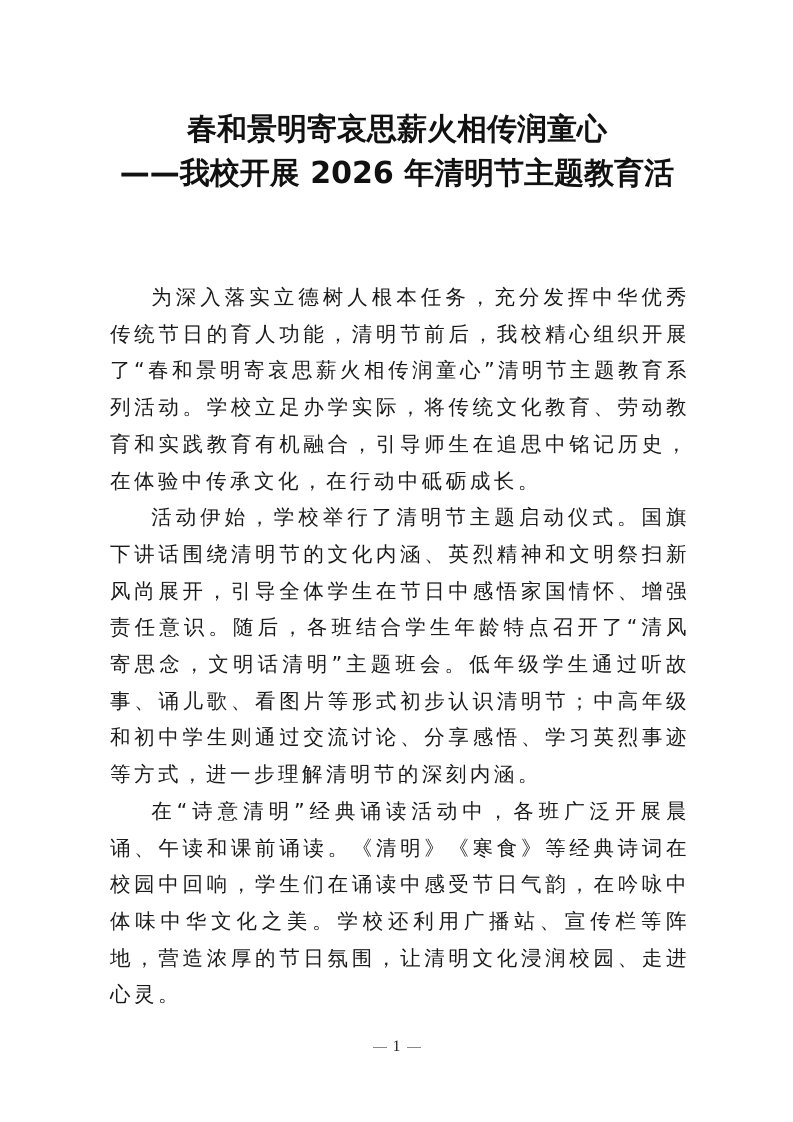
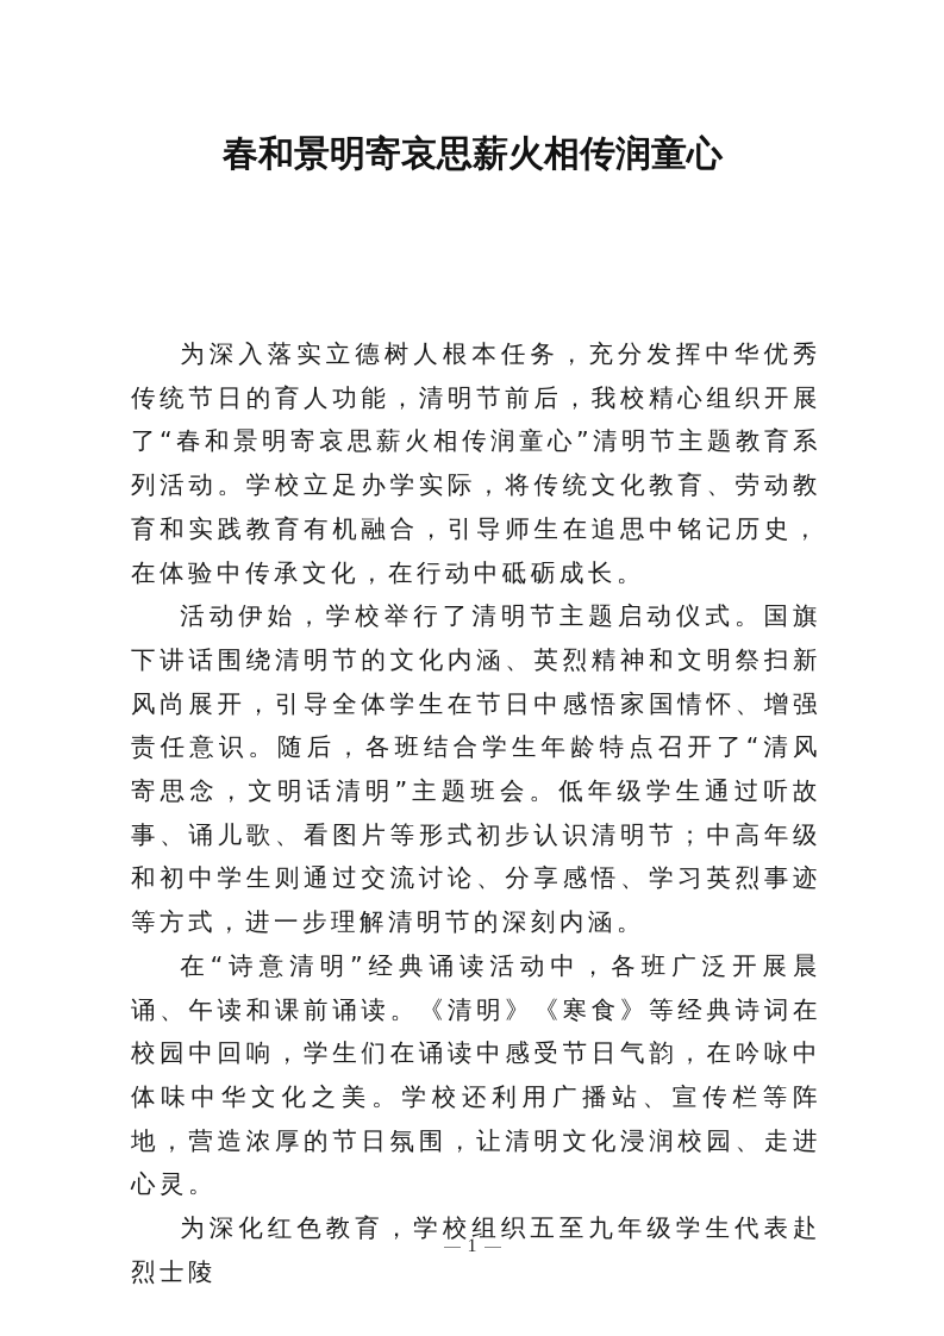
  春和景明寄哀思薪火相传润童心
- ——我校开展 2026 年清明节主题教育活
  为深入落实立德树人根本任务，充分发挥中华优秀传统节日的育人功能，清明节前后，我校精心组织开展了“春和景明寄哀思薪火相传润童心”清明节主题教育系列活动。学校立足办学实际，将传统文化教育、劳动教育和实践教育有机融合，引导师生在追思中铭记历史，在体验中传承文化，在行动中砥砺成长。
  活动伊始，学校举行了清明节主题启动仪式。国旗下讲话围绕清明节的文化内涵、英烈精神和文明祭扫新风尚展开，引导全体学生在节日中感悟家国情怀、增强责任意识。随后，各班结合学生年龄特点召开了“清风寄思念，文明话清明”主题班会。低年级学生通过听故事、诵儿歌、看图片等形式初步认识清明节；中高年级和初中学生则通过交流讨论、分享感悟、学习英烈事迹等方式，进一步理解清明节的深刻内涵。
  在“诗意清明”经典诵读活动中，各班广泛开展晨诵、午读和课前诵读。《清明》《寒食》等经典诗词在校园中回响，学生们在诵读中感受节日气韵，在吟咏中体味中华文化之美。学校还利用广播站、宣传栏等阵地，营造浓厚的节日氛围，让清明文化浸润校园、走进心灵。
+ 为深化红色教育，学校组织五至九年级学生代表赴烈士陵
  1
